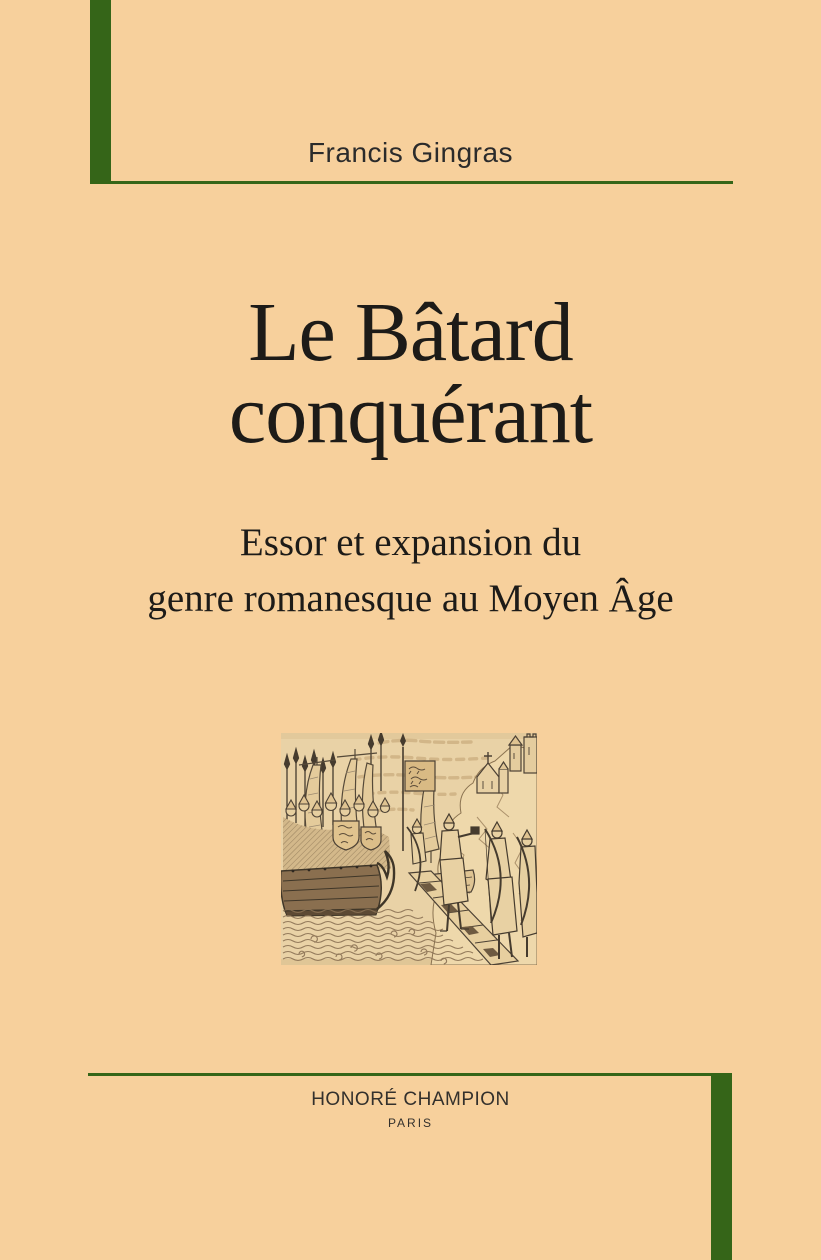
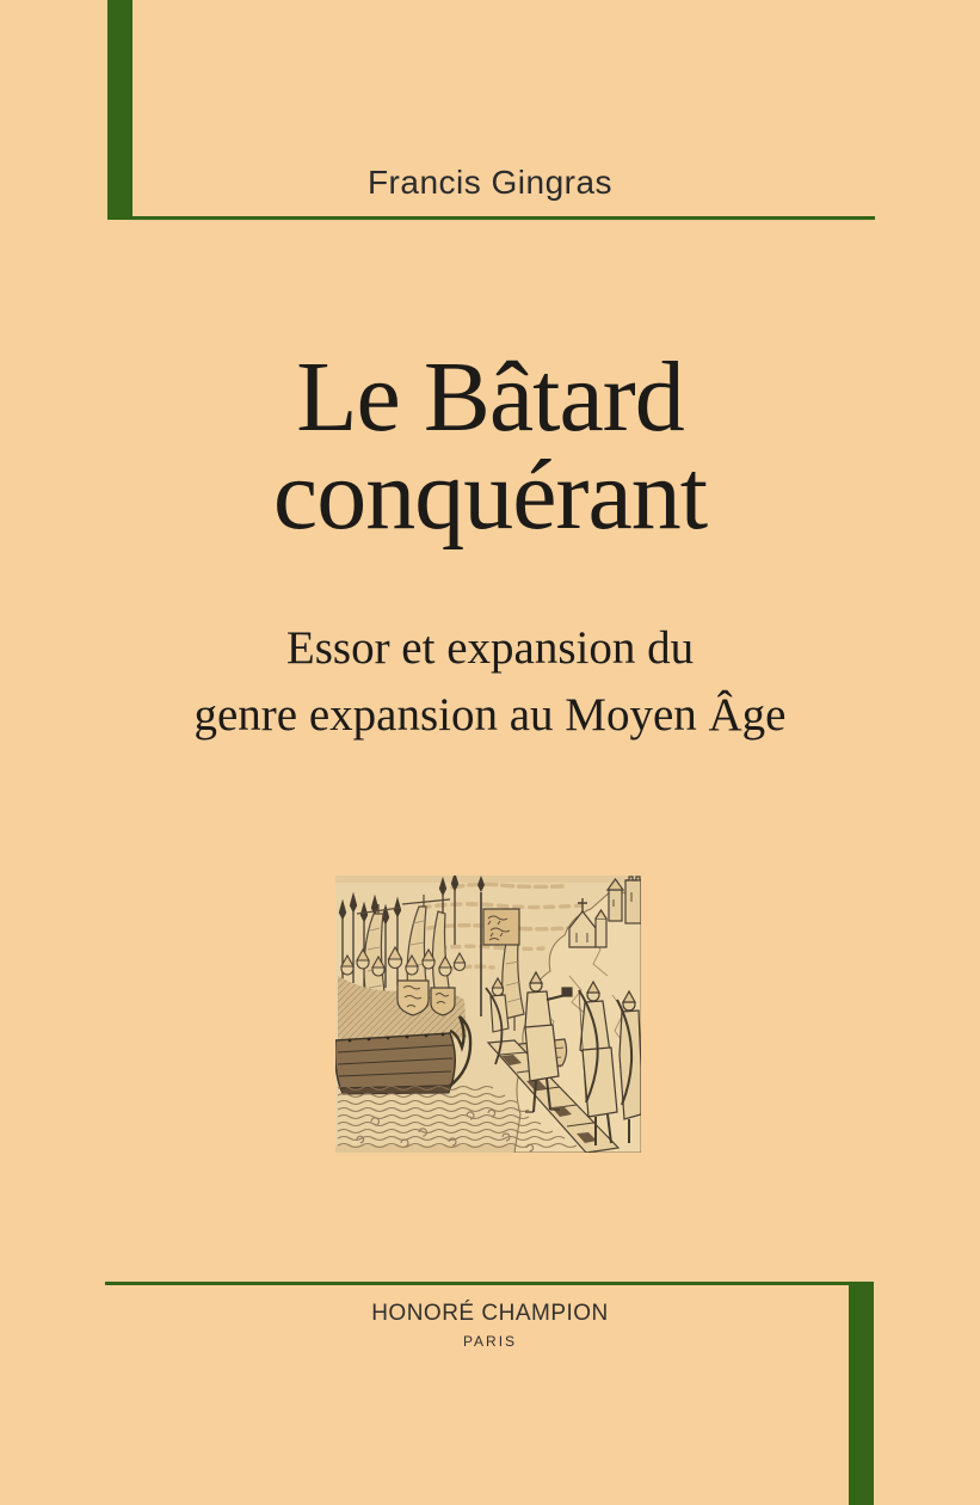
  Francis Gingras
  Le Bâtard
  conquérant
  Essor et expansion du
- genre romanesque au Moyen Âge
+ genre expansion au Moyen Âge
  HONORÉ CHAMPION
  PARIS
